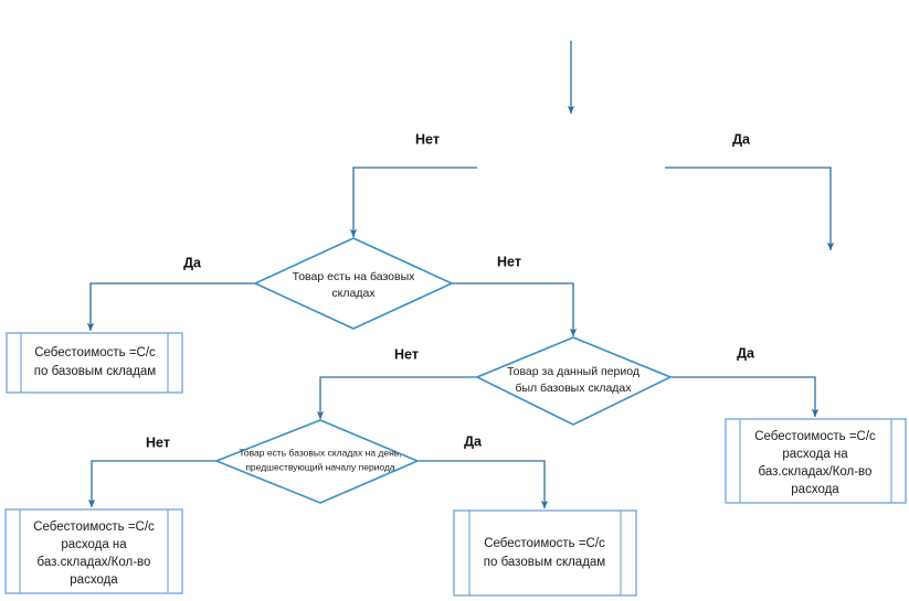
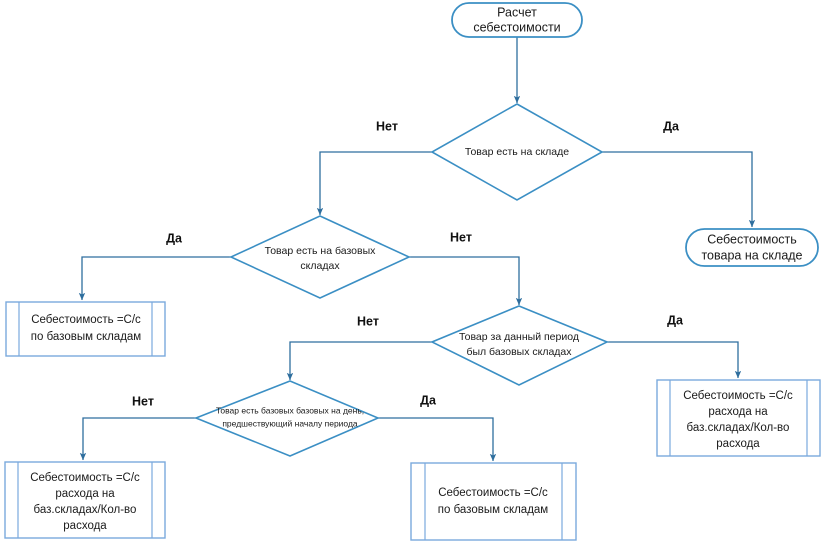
+ Расчет
+ себестоимости
+ Товар есть на складе
  Нет
  Да
+ Себестоимость
+ товара на складе
  Товар есть на базовых
  складах
  Да
  Нет
  Себестоимость =С/с
  по базовым складам
  Товар за данный период
  был базовых складах
  Нет
  Да
  Себестоимость =С/с
  расхода на
  баз.складах/Кол-во
  расхода
- Товар есть базовых складах на день,
+ Товар есть базовых базовых на день,
  предшествующий началу периода
  Нет
  Да
  Себестоимость =С/с
  расхода на
  баз.складах/Кол-во
  расхода
  Себестоимость =С/с
  по базовым складам
